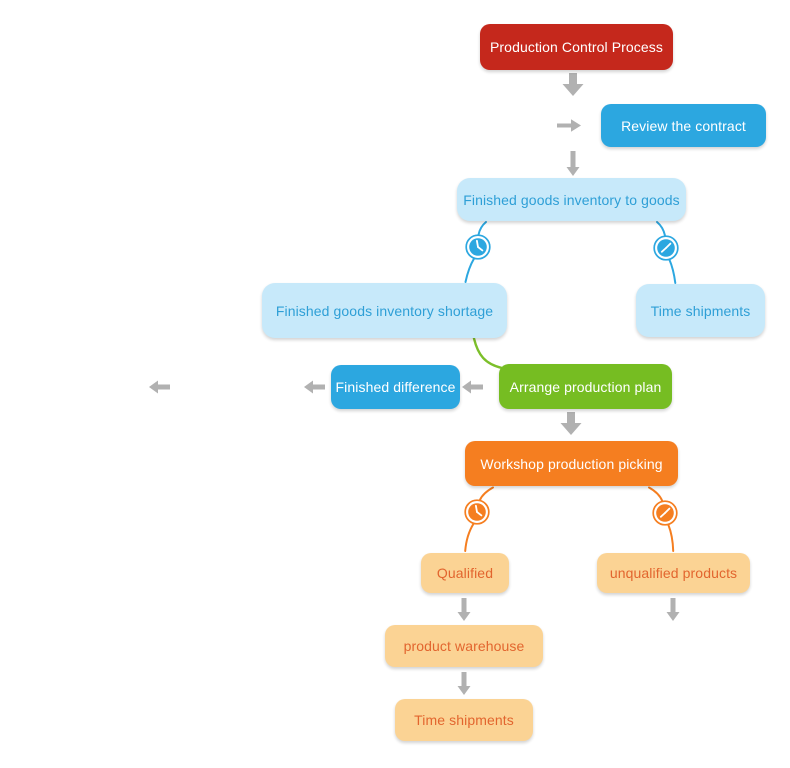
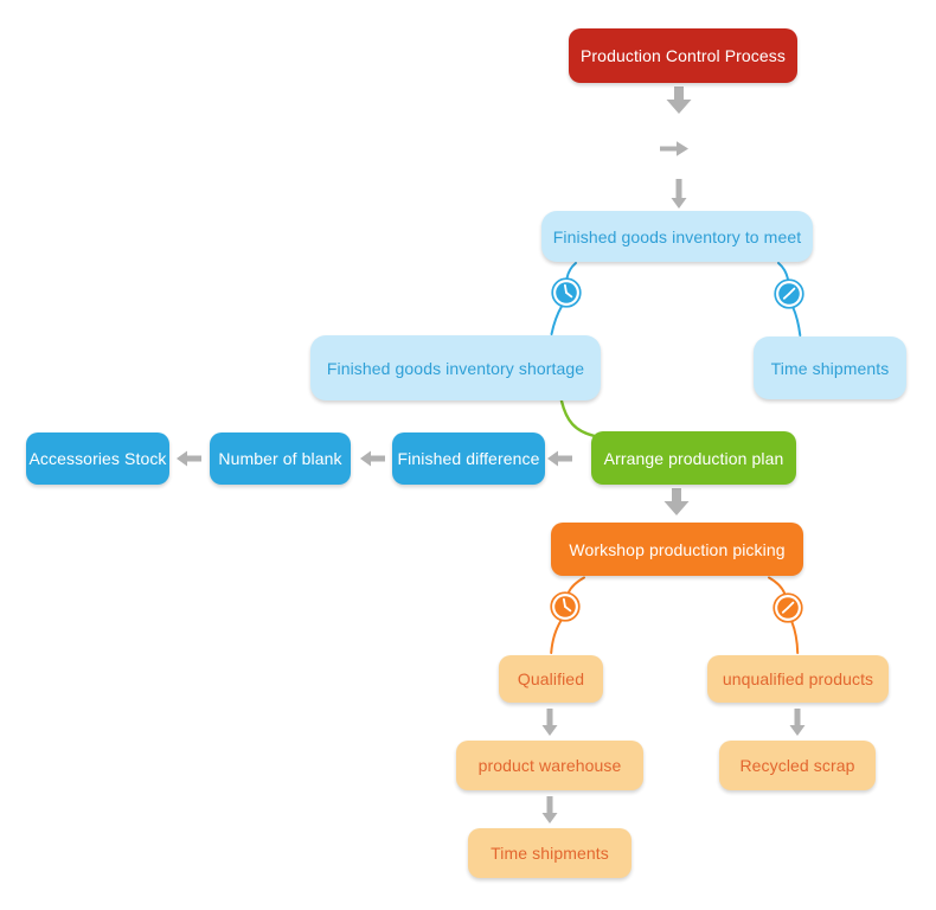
  Production Control Process
- Review the contract
- Finished goods inventory to goods
+ Finished goods inventory to meet
  Finished goods inventory shortage
  Time shipments
+ Accessories Stock
+ Number of blank
  Finished difference
  Arrange production plan
  Workshop production picking
  Qualified
  unqualified products
  product warehouse
+ Recycled scrap
  Time shipments
